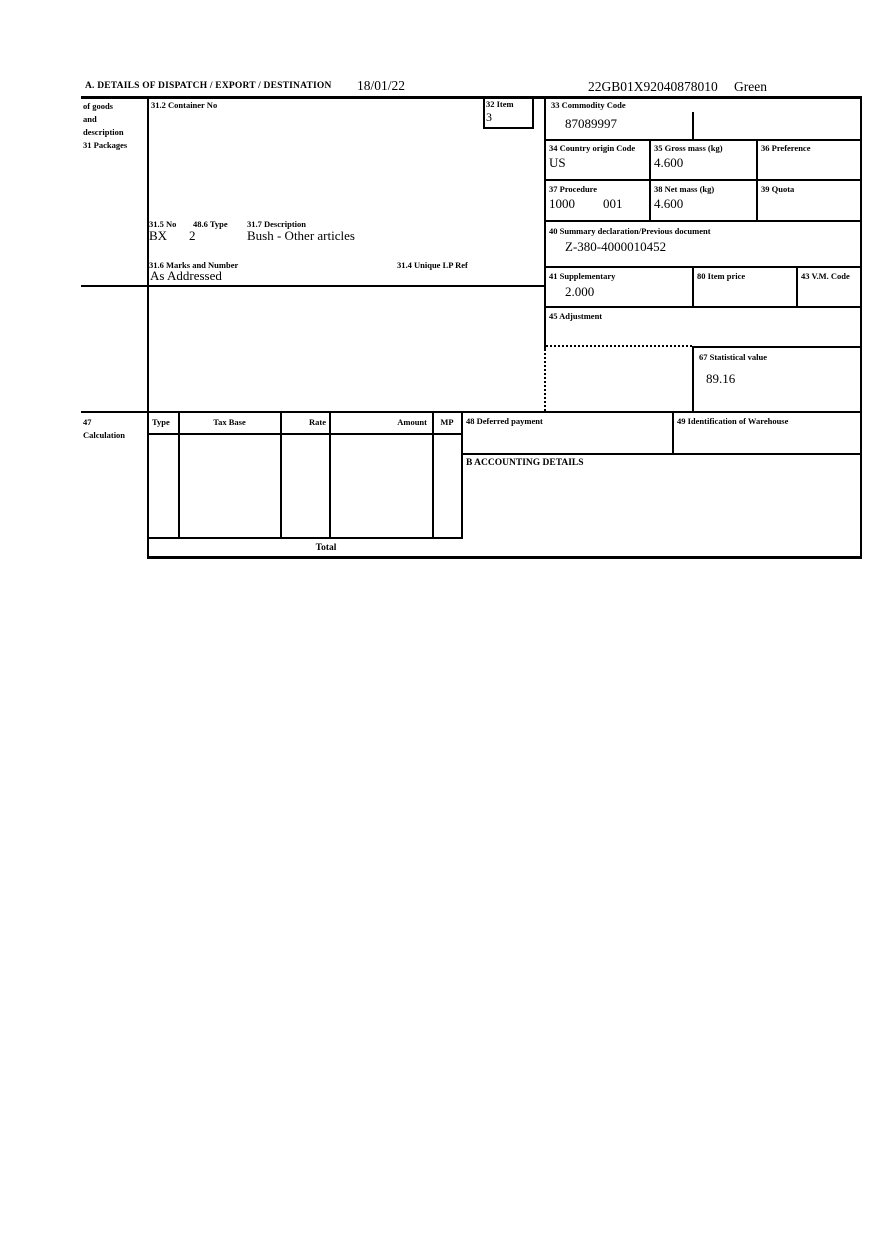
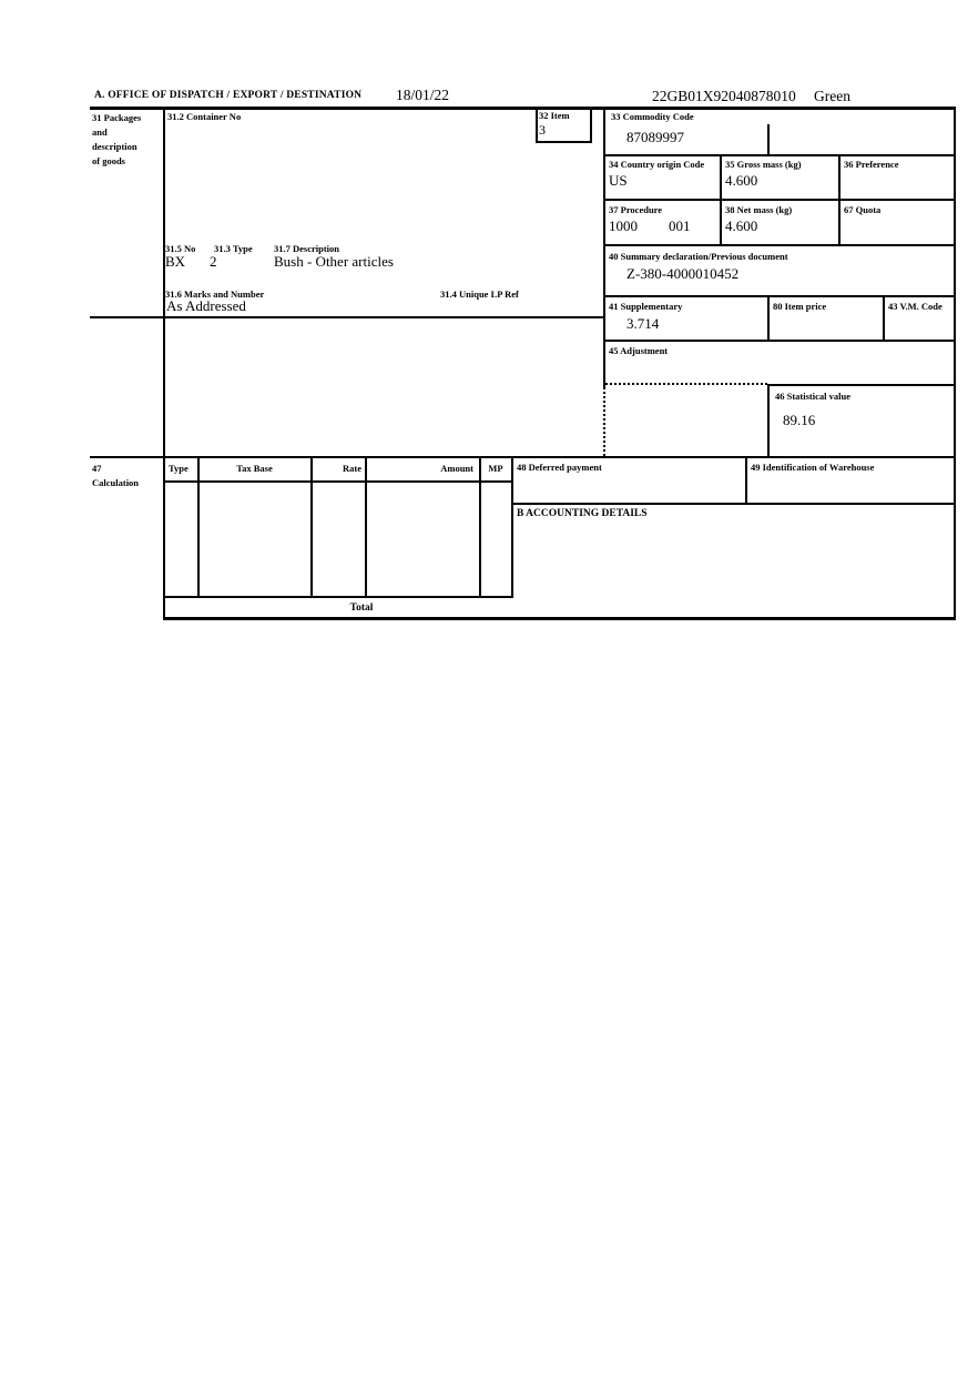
- A. DETAILS OF DISPATCH / EXPORT / DESTINATION
+ A. OFFICE OF DISPATCH / EXPORT / DESTINATION
  18/01/22
  22GB01X92040878010
  Green
- of goods
+ 31 Packages
  and
  description
- 31 Packages
+ of goods
  47
  Calculation
  31.2 Container No
  32 Item
  3
  31.5 No
- 48.6 Type
+ 31.3 Type
  31.7 Description
  BX
  2
  Bush - Other articles
  31.6 Marks and Number
  31.4 Unique LP Ref
  As Addressed
  33 Commodity Code
  87089997
  34 Country origin Code
  US
  35 Gross mass (kg)
  4.600
  36 Preference
  37 Procedure
  1000
  001
  38 Net mass (kg)
  4.600
- 39 Quota
+ 67 Quota
  40 Summary declaration/Previous document
  Z-380-4000010452
  41 Supplementary
- 2.000
+ 3.714
  80 Item price
  43 V.M. Code
  45 Adjustment
- 67 Statistical value
+ 46 Statistical value
  89.16
  Type
  Tax Base
  Rate
  Amount
  MP
  Total
  48 Deferred payment
  49 Identification of Warehouse
  B ACCOUNTING DETAILS
